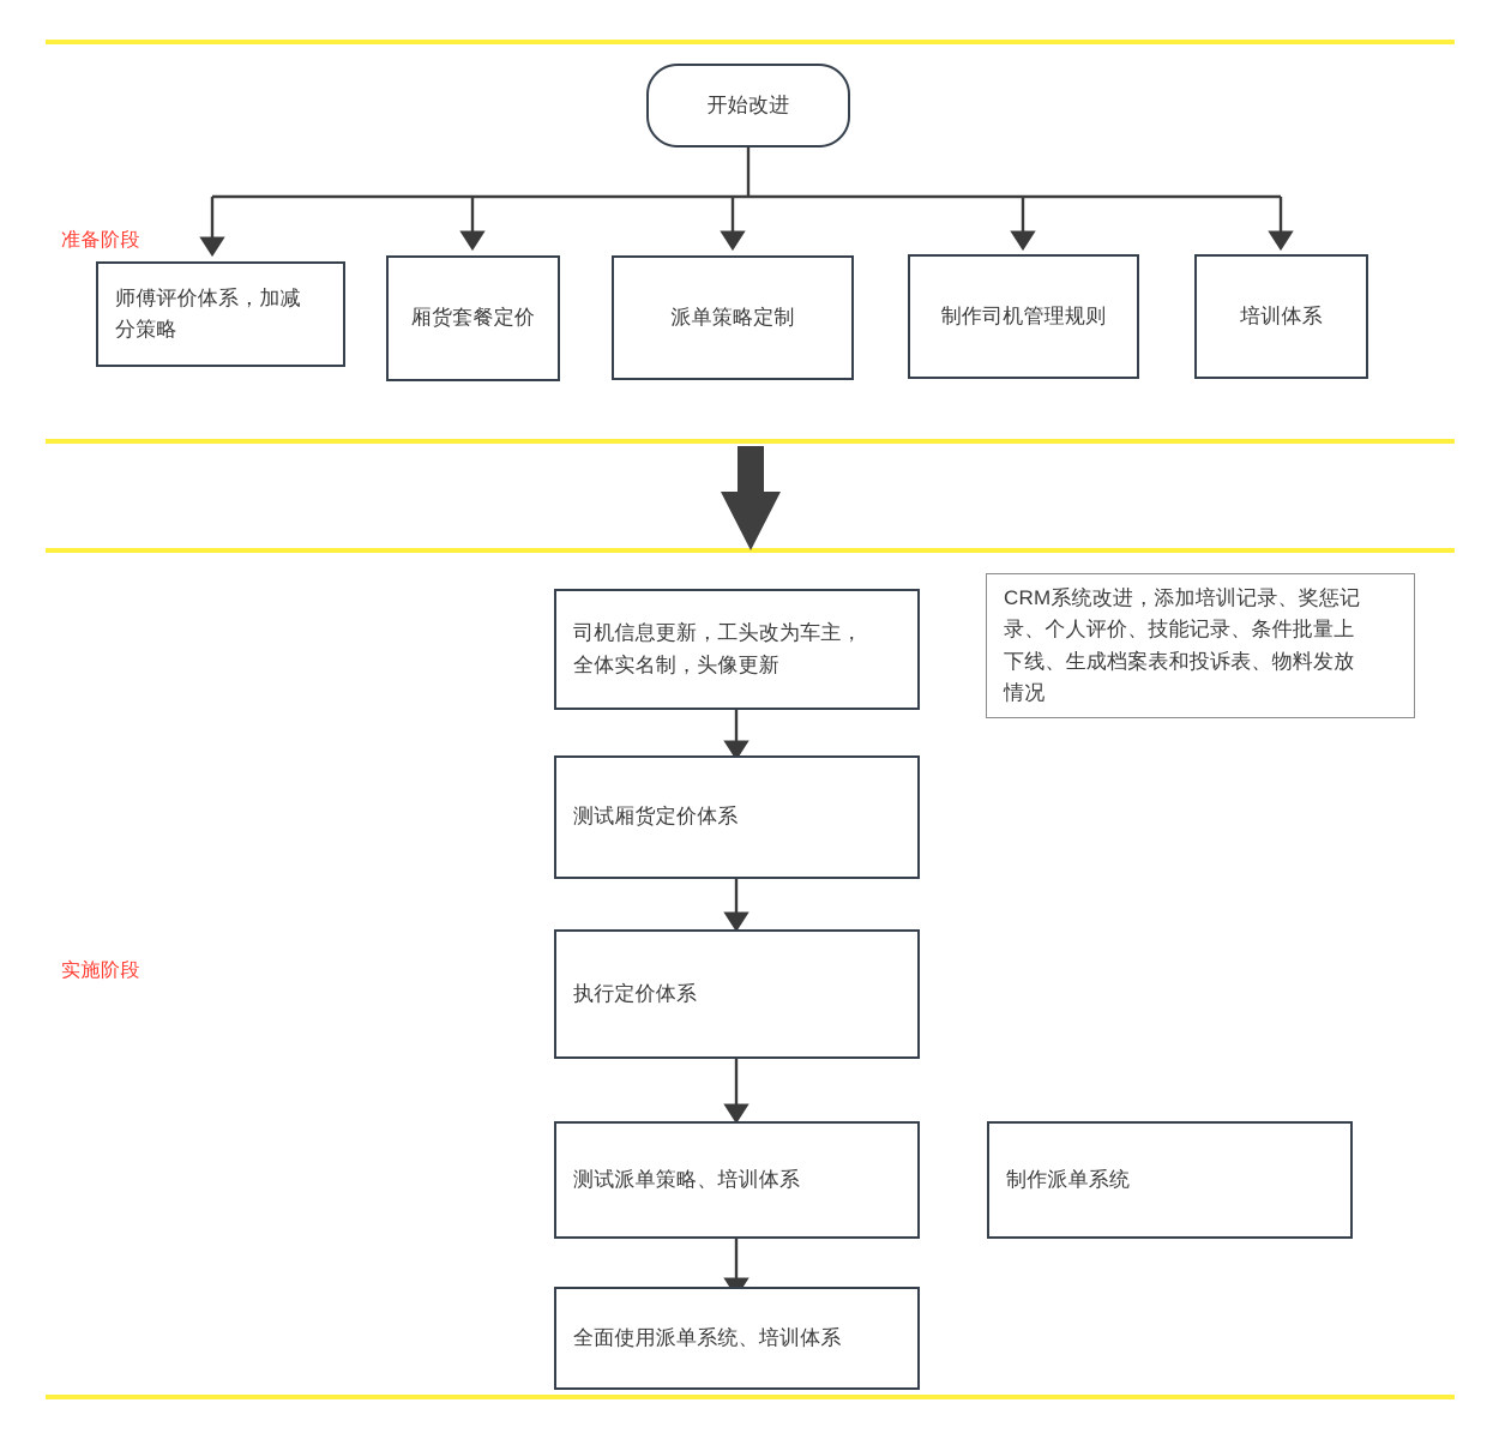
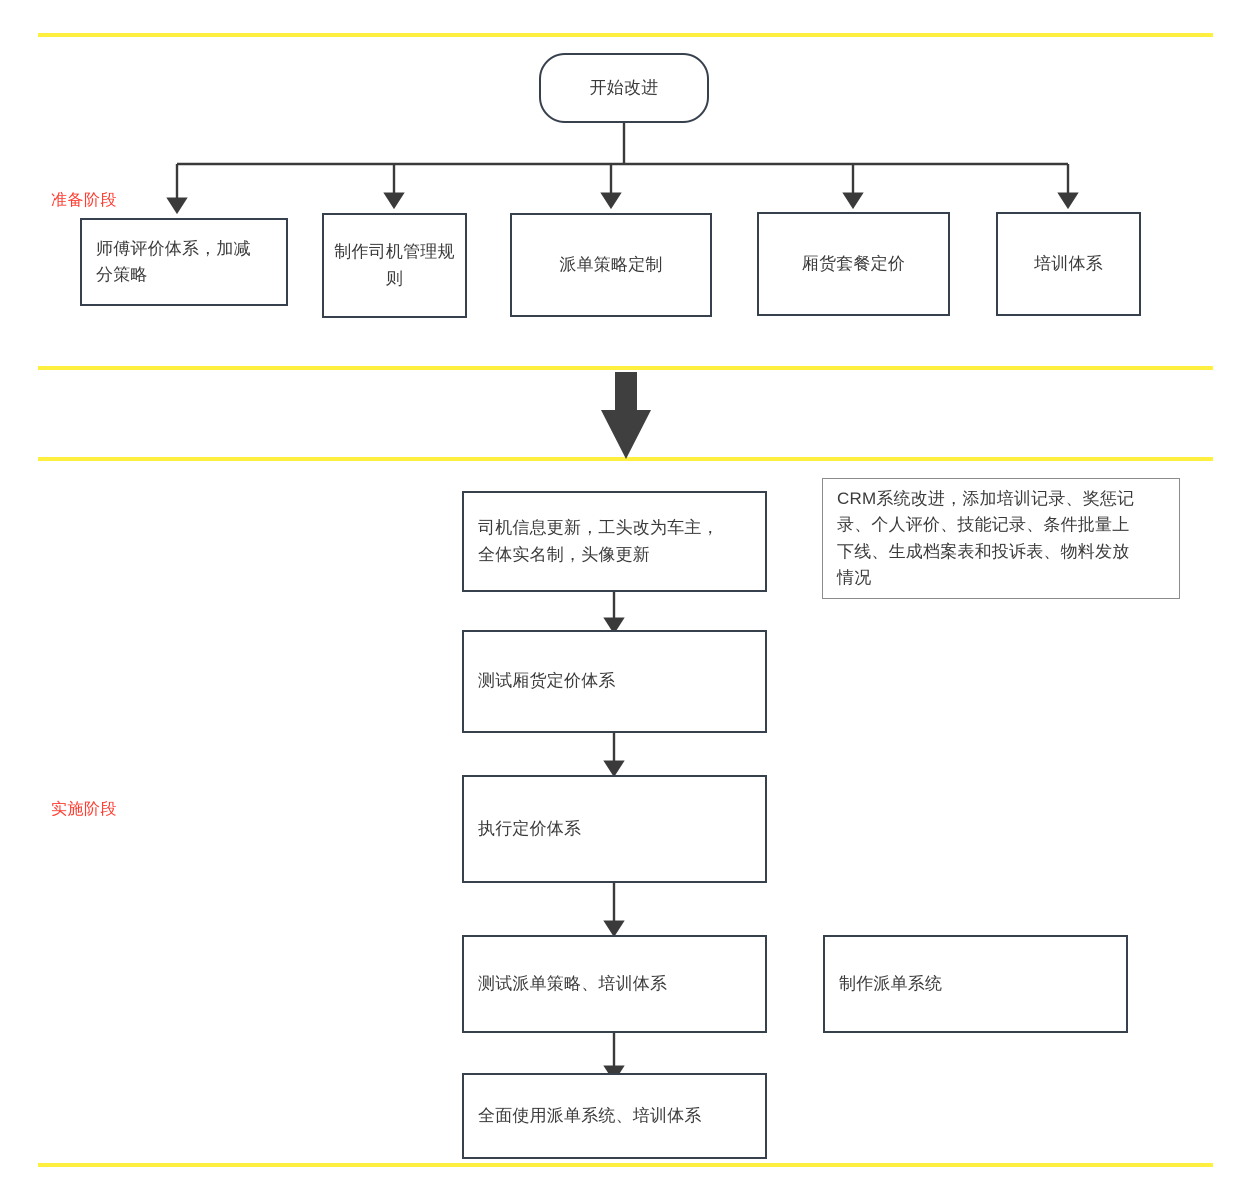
  准备阶段
  实施阶段
  开始改进
  师傅评价体系，加减
  分策略
- 厢货套餐定价
+ 制作司机管理规则
  派单策略定制
- 制作司机管理规则
+ 厢货套餐定价
  培训体系
  司机信息更新，工头改为车主，
  全体实名制，头像更新
  测试厢货定价体系
  执行定价体系
  测试派单策略、培训体系
  全面使用派单系统、培训体系
  CRM系统改进，添加培训记录、奖惩记
  录、个人评价、技能记录、条件批量上
  下线、生成档案表和投诉表、物料发放
  情况
  制作派单系统
